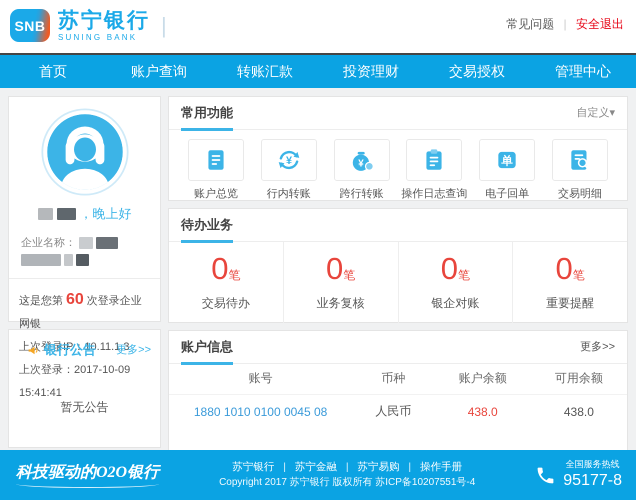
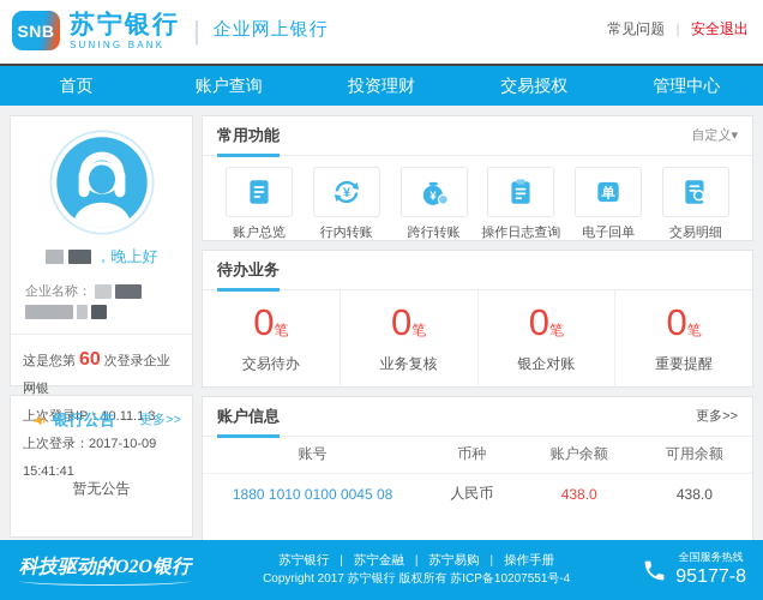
  SNB
  苏宁银行
  SUNING BANK
  |
+ 企业网上银行
  常见问题 | 安全退出
  首页
  账户查询
- 转账汇款
  投资理财
  交易授权
  管理中心
  ，晚上好
  企业名称：
  这是您第 60 次登录企业网银
  上次登录IP：10.11.1.3
  上次登录：2017-10-09 15:41:41
  银行公告
  更多>>
  暂无公告
  常用功能
  自定义▾
  账户总览
  ¥
  行内转账
  ¥
  跨行转账
  操作日志查询
  单
  电子回单
  交易明细
  待办业务
  0笔
  交易待办
  0笔
  业务复核
  0笔
  银企对账
  0笔
  重要提醒
  账户信息
  更多>>
  账号	币种	账户余额	可用余额
  1880 1010 0100 0045 08	人民币	438.0	438.0
  科技驱动的O2O银行
  苏宁银行 | 苏宁金融 | 苏宁易购 | 操作手册
  Copyright 2017 苏宁银行 版权所有 苏ICP备10207551号-4
  全国服务热线
  95177-8
